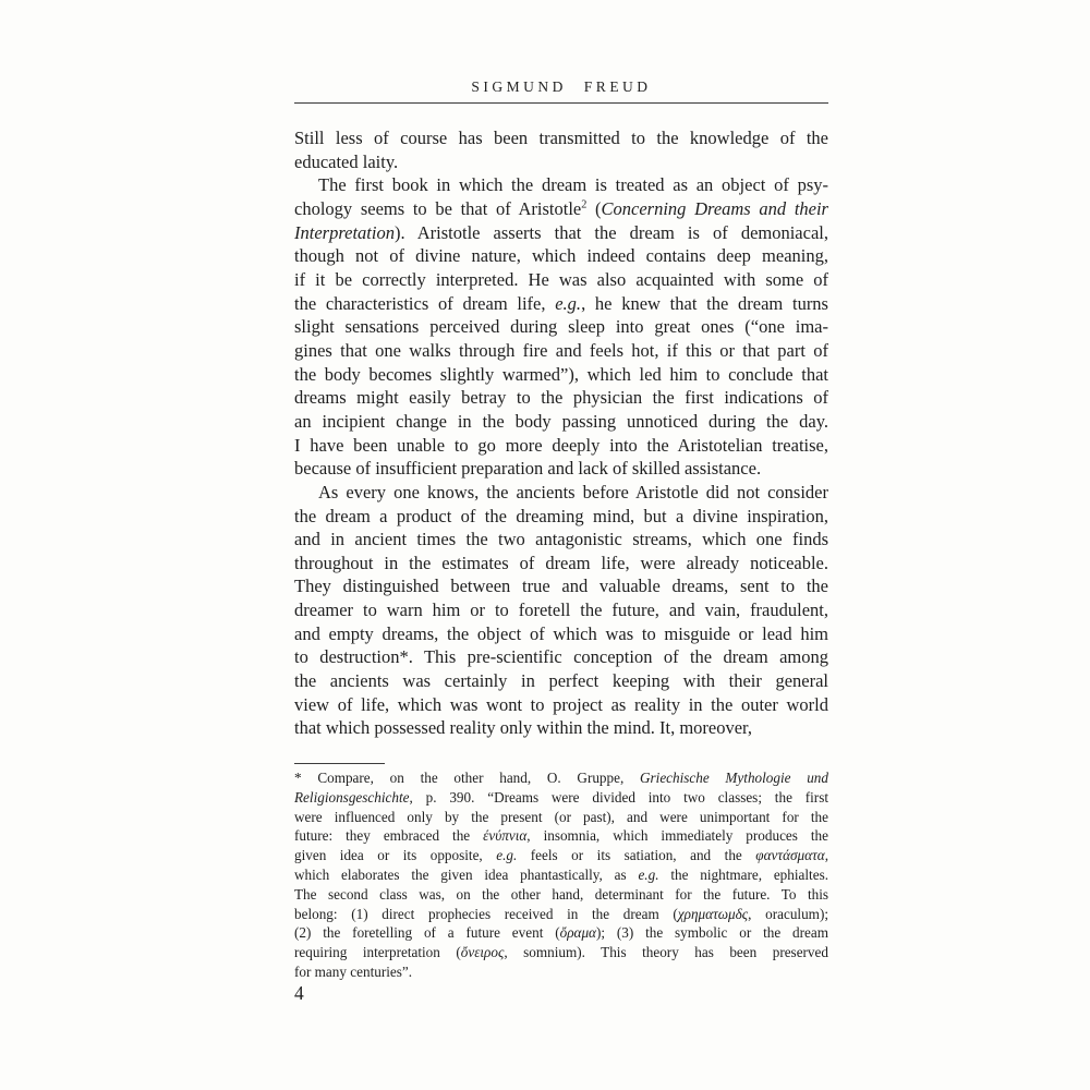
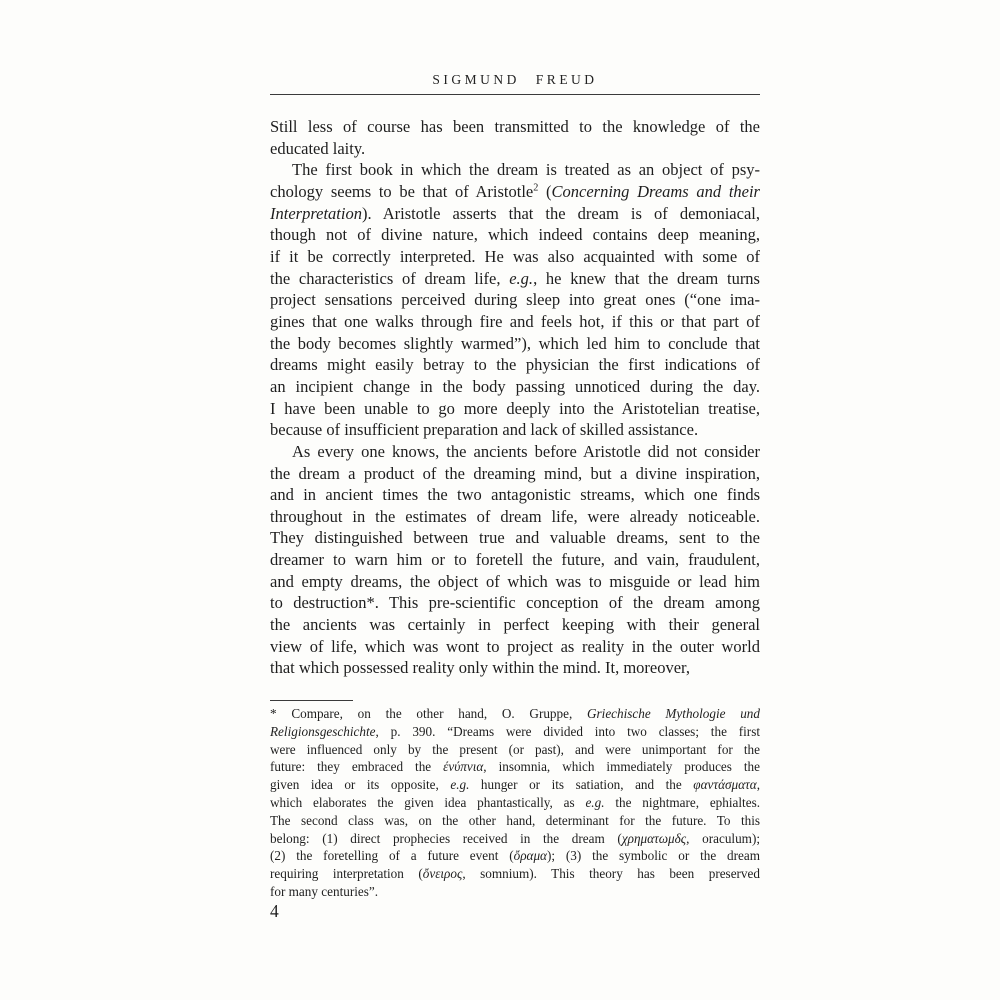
  SIGMUND FREUD
  Still less of course has been transmitted to the knowledge of the
  educated laity.
  The first book in which the dream is treated as an object of psy-
  chology seems to be that of Aristotle2 (Concerning Dreams and their
  Interpretation). Aristotle asserts that the dream is of demoniacal,
  though not of divine nature, which indeed contains deep meaning,
  if it be correctly interpreted. He was also acquainted with some of
  the characteristics of dream life, e.g., he knew that the dream turns
- slight sensations perceived during sleep into great ones (“one ima-
+ project sensations perceived during sleep into great ones (“one ima-
  gines that one walks through fire and feels hot, if this or that part of
  the body becomes slightly warmed”), which led him to conclude that
  dreams might easily betray to the physician the first indications of
  an incipient change in the body passing unnoticed during the day.
  I have been unable to go more deeply into the Aristotelian treatise,
  because of insufficient preparation and lack of skilled assistance.
  As every one knows, the ancients before Aristotle did not consider
  the dream a product of the dreaming mind, but a divine inspiration,
  and in ancient times the two antagonistic streams, which one finds
  throughout in the estimates of dream life, were already noticeable.
  They distinguished between true and valuable dreams, sent to the
  dreamer to warn him or to foretell the future, and vain, fraudulent,
  and empty dreams, the object of which was to misguide or lead him
  to destruction*. This pre-scientific conception of the dream among
  the ancients was certainly in perfect keeping with their general
  view of life, which was wont to project as reality in the outer world
  that which possessed reality only within the mind. It, moreover,
  * Compare, on the other hand, O. Gruppe, Griechische Mythologie und
  Religionsgeschichte, p. 390. “Dreams were divided into two classes; the first
  were influenced only by the present (or past), and were unimportant for the
  future: they embraced the ένύπνια, insomnia, which immediately produces the
- given idea or its opposite, e.g. feels or its satiation, and the φαντάσματα,
+ given idea or its opposite, e.g. hunger or its satiation, and the φαντάσματα,
  which elaborates the given idea phantastically, as e.g. the nightmare, ephialtes.
  The second class was, on the other hand, determinant for the future. To this
  belong: (1) direct prophecies received in the dream (χρηματωμδς, oraculum);
  (2) the foretelling of a future event (ὄραμα); (3) the symbolic or the dream
  requiring interpretation (ὄνειρος, somnium). This theory has been preserved
  for many centuries”.
  4
